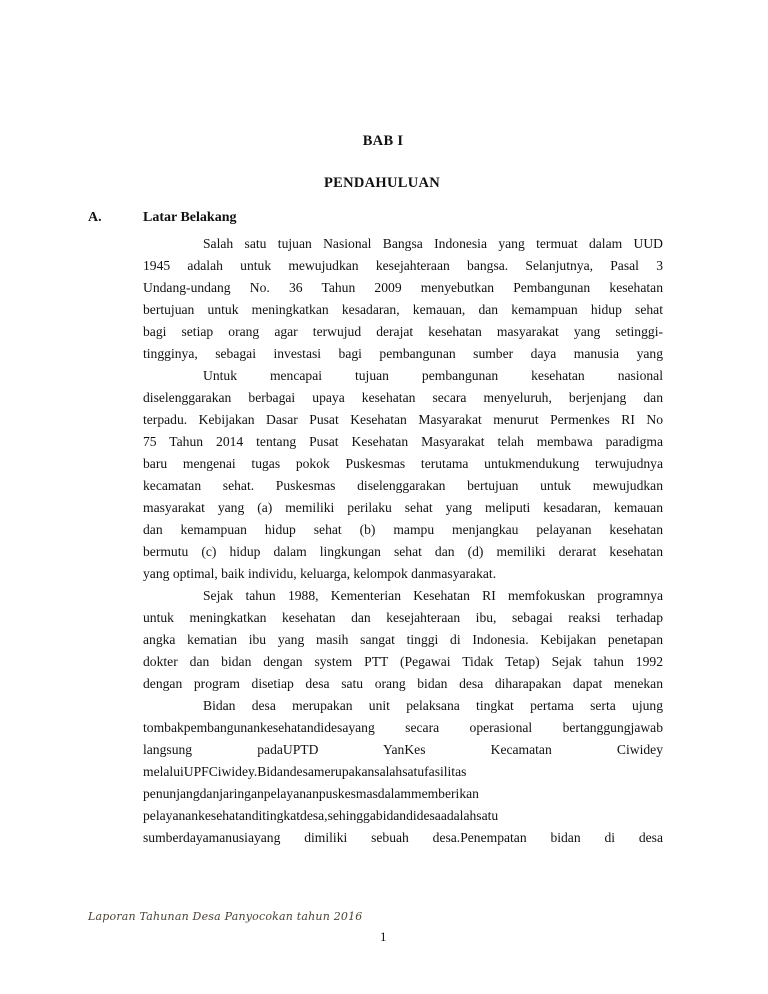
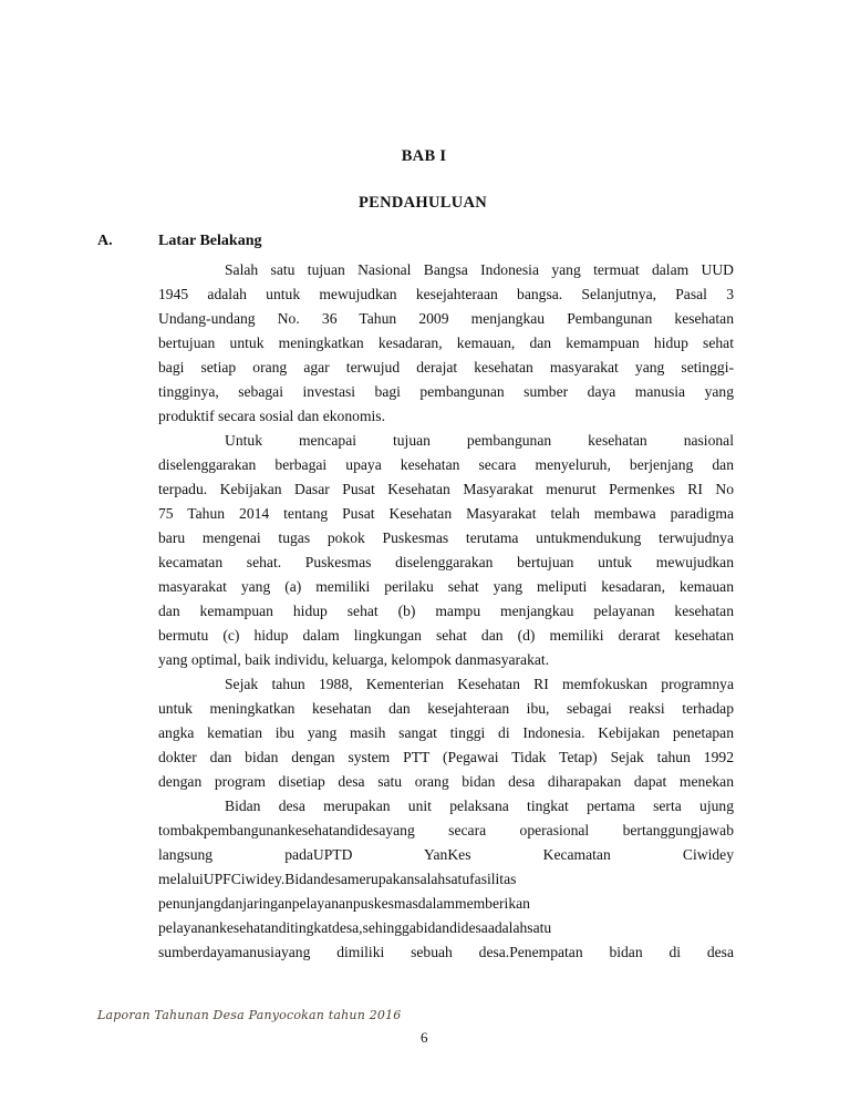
  BAB I
  PENDAHULUAN
  A.
  Latar Belakang
  Salah satu tujuan Nasional Bangsa Indonesia yang termuat dalam UUD
  1945 adalah untuk mewujudkan kesejahteraan bangsa. Selanjutnya, Pasal 3
- Undang-undang No. 36 Tahun 2009 menyebutkan Pembangunan kesehatan
+ Undang-undang No. 36 Tahun 2009 menjangkau Pembangunan kesehatan
  bertujuan untuk meningkatkan kesadaran, kemauan, dan kemampuan hidup sehat
  bagi setiap orang agar terwujud derajat kesehatan masyarakat yang setinggi-
  tingginya, sebagai investasi bagi pembangunan sumber daya manusia yang
+ produktif secara sosial dan ekonomis.
  Untuk mencapai tujuan pembangunan kesehatan nasional
  diselenggarakan berbagai upaya kesehatan secara menyeluruh, berjenjang dan
  terpadu. Kebijakan Dasar Pusat Kesehatan Masyarakat menurut Permenkes RI No
  75 Tahun 2014 tentang Pusat Kesehatan Masyarakat telah membawa paradigma
  baru mengenai tugas pokok Puskesmas terutama untukmendukung terwujudnya
  kecamatan sehat. Puskesmas diselenggarakan bertujuan untuk mewujudkan
  masyarakat yang (a) memiliki perilaku sehat yang meliputi kesadaran, kemauan
  dan kemampuan hidup sehat (b) mampu menjangkau pelayanan kesehatan
  bermutu (c) hidup dalam lingkungan sehat dan (d) memiliki derarat kesehatan
  yang optimal, baik individu, keluarga, kelompok danmasyarakat.
  Sejak tahun 1988, Kementerian Kesehatan RI memfokuskan programnya
  untuk meningkatkan kesehatan dan kesejahteraan ibu, sebagai reaksi terhadap
  angka kematian ibu yang masih sangat tinggi di Indonesia. Kebijakan penetapan
  dokter dan bidan dengan system PTT (Pegawai Tidak Tetap) Sejak tahun 1992
  dengan program disetiap desa satu orang bidan desa diharapakan dapat menekan
  Bidan desa merupakan unit pelaksana tingkat pertama serta ujung
  tombakpembangunankesehatandidesayang secara operasional bertanggungjawab
  langsung padaUPTD YanKes Kecamatan Ciwidey
  melaluiUPFCiwidey.Bidandesamerupakansalahsatufasilitas
  penunjangdanjaringanpelayananpuskesmasdalammemberikan
  pelayanankesehatanditingkatdesa,sehinggabidandidesaadalahsatu
  sumberdayamanusiayang dimiliki sebuah desa.Penempatan bidan di desa
  Laporan Tahunan Desa Panyocokan tahun 2016
- 1
+ 6
